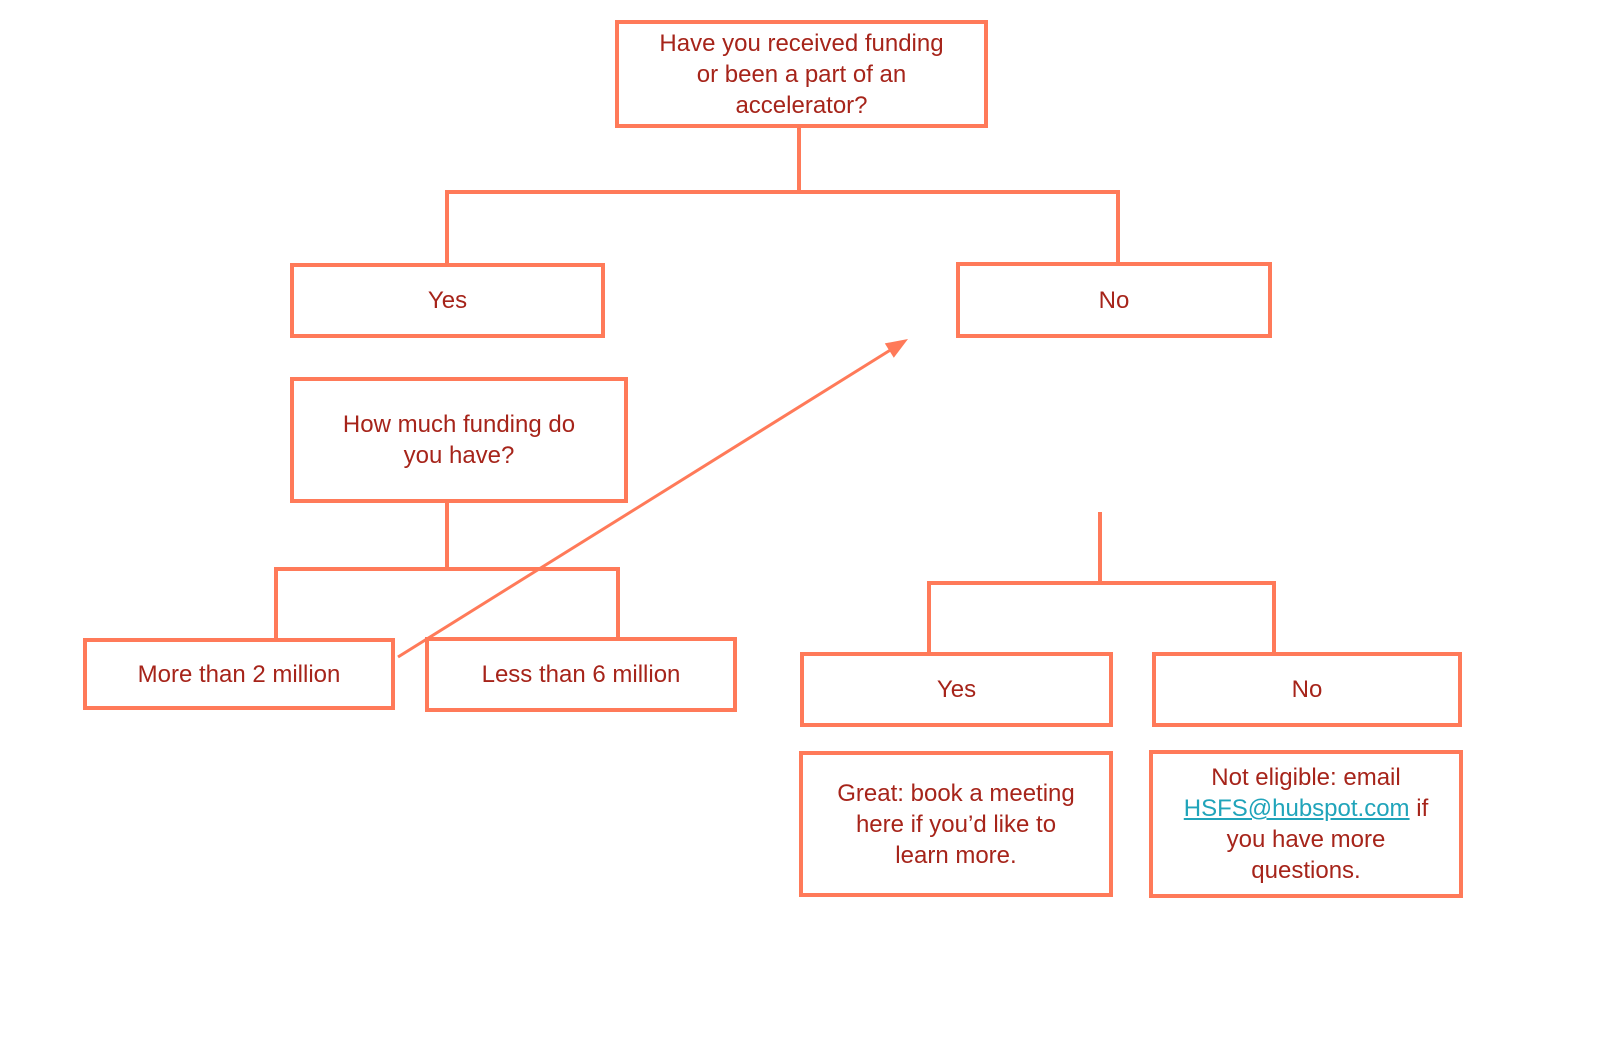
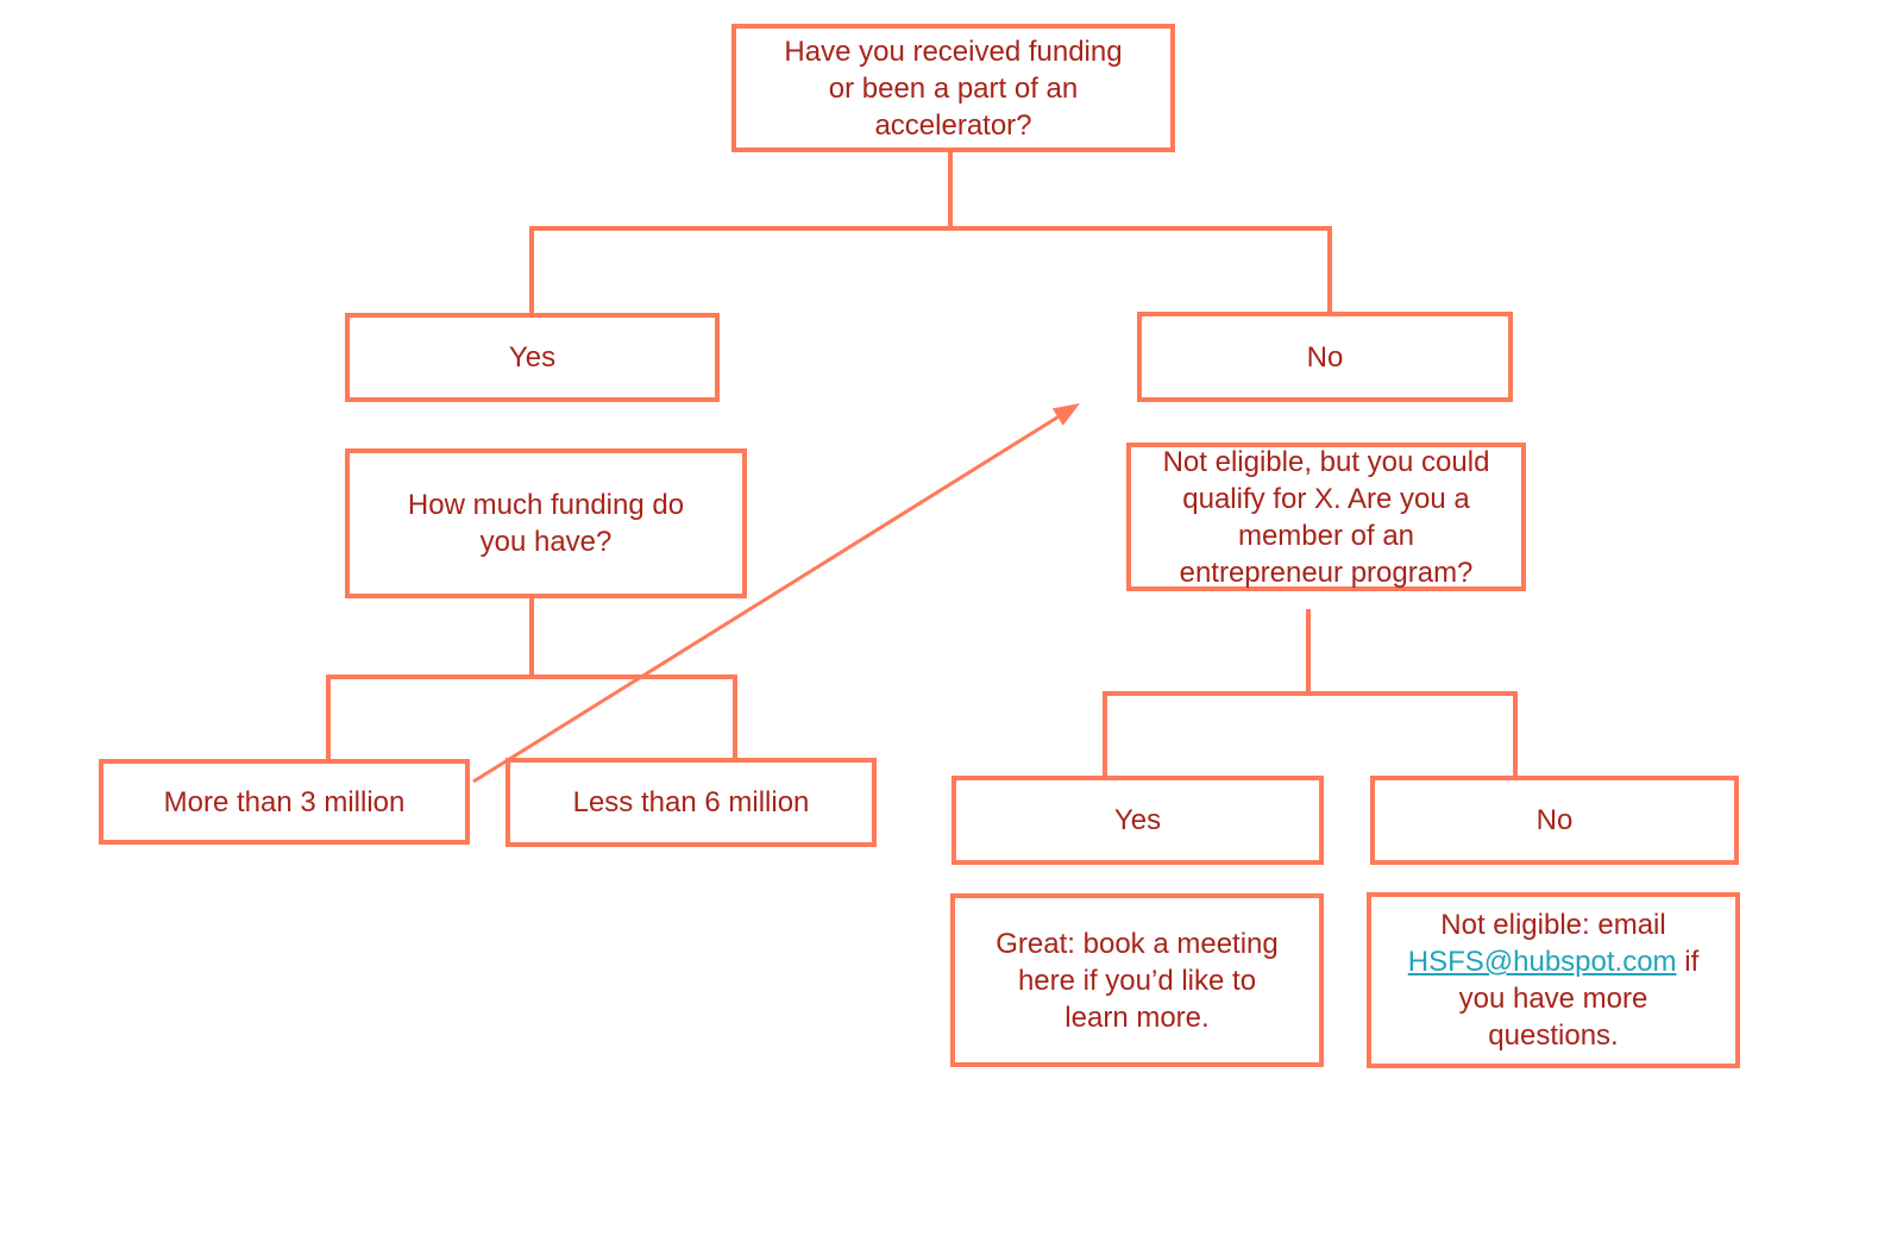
  Have you received funding
  or been a part of an
  accelerator?
  Yes
  No
  How much funding do
  you have?
- More than 2 million
+ More than 3 million
  Less than 6 million
+ Not eligible, but you could
+ qualify for X. Are you a
+ member of an
+ entrepreneur program?
  Yes
  No
  Great: book a meeting
  here if you’d like to
  learn more.
  Not eligible: email
  HSFS@hubspot.com if
  you have more
  questions.
